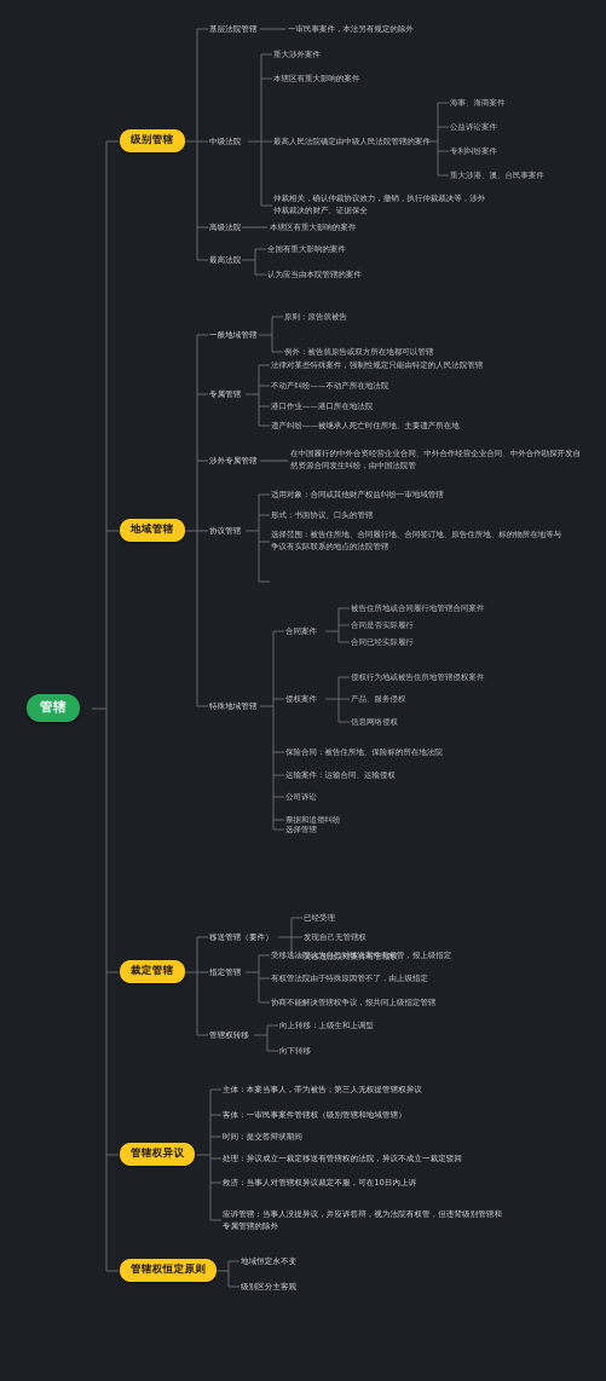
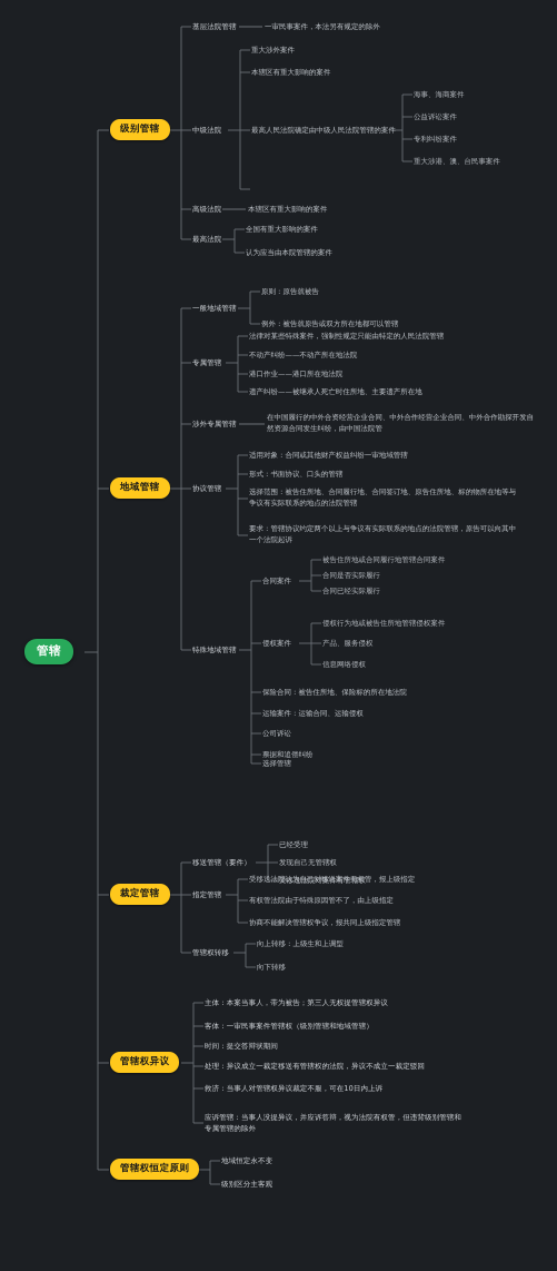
  管辖
  级别管辖
  地域管辖
  裁定管辖
  管辖权异议
  管辖权恒定原则
  基层法院管辖
  一审民事案件，本法另有规定的除外
  中级法院
  重大涉外案件
  本辖区有重大影响的案件
  最高人民法院确定由中级人民法院管辖的案件
  海事、海商案件
  公益诉讼案件
  专利纠纷案件
  重大涉港、澳、台民事案件
- 仲裁相关，确认仲裁协议效力，撤销，执行仲裁裁决等，涉外
- 仲裁裁决的财产、证据保全
  高级法院
  本辖区有重大影响的案件
  最高法院
  全国有重大影响的案件
  认为应当由本院管辖的案件
  一般地域管辖
  原则：原告就被告
  例外：被告就原告或双方所在地都可以管辖
  专属管辖
  法律对某些特殊案件，强制性规定只能由特定的人民法院管辖
  不动产纠纷——不动产所在地法院
  港口作业——港口所在地法院
  遗产纠纷——被继承人死亡时住所地、主要遗产所在地
  涉外专属管辖
  在中国履行的中外合资经营企业合同、中外合作经营企业合同、中外合作勘探开发自
  然资源合同发生纠纷，由中国法院管
  协议管辖
  适用对象：合同或其他财产权益纠纷一审地域管辖
  形式：书面协议、口头的管辖
  选择范围：被告住所地、合同履行地、合同签订地、原告住所地、标的物所在地等与
  争议有实际联系的地点的法院管辖
+ 要求：管辖协议约定两个以上与争议有实际联系的地点的法院管辖，原告可以向其中
+ 一个法院起诉
  特殊地域管辖
  合同案件
  被告住所地或合同履行地管辖合同案件
  合同是否实际履行
  合同已经实际履行
  侵权案件
  侵权行为地或被告住所地管辖侵权案件
  产品、服务侵权
  信息网络侵权
  保险合同：被告住所地、保险标的所在地法院
  运输案件：运输合同、运输侵权
  公司诉讼
  票据和追偿纠纷
  选择管辖
  移送管辖（要件）
  已经受理
  发现自己无管辖权
  受移送法院对案件有管辖权
  指定管辖
  受移送法院认为自己对移送案件无权管，报上级指定
  有权管法院由于特殊原因管不了，由上级指定
  协商不能解决管辖权争议，报共同上级指定管辖
  管辖权转移
  向上转移：上级生和上调型
  向下转移
  主体：本案当事人，带为被告；第三人无权提管辖权异议
  客体：一审民事案件管辖权（级别管辖和地域管辖）
  时间：提交答辩状期间
  处理：异议成立一裁定移送有管辖权的法院，异议不成立一裁定驳回
  救济：当事人对管辖权异议裁定不服，可在10日内上诉
  应诉管辖：当事人没提异议，并应诉答辩，视为法院有权管，但违背级别管辖和
  专属管辖的除外
  地域恒定永不变
  级别区分主客观
